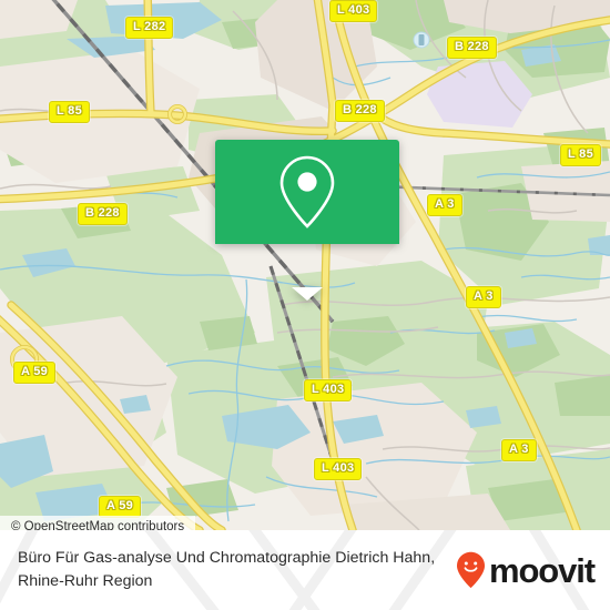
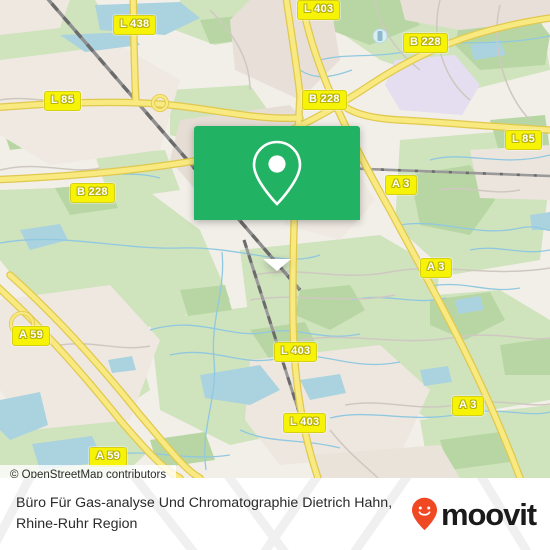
- L 282
+ L 438
  L 403
  B 228
  L 85
  B 228
  L 85
  B 228
  A 3
  A 3
  A 59
  L 403
  A 3
  L 403
  A 59
  © OpenStreetMap contributors
  Büro Für Gas-analyse Und Chromatographie Dietrich Hahn, Rhine-Ruhr Region
  moovit
